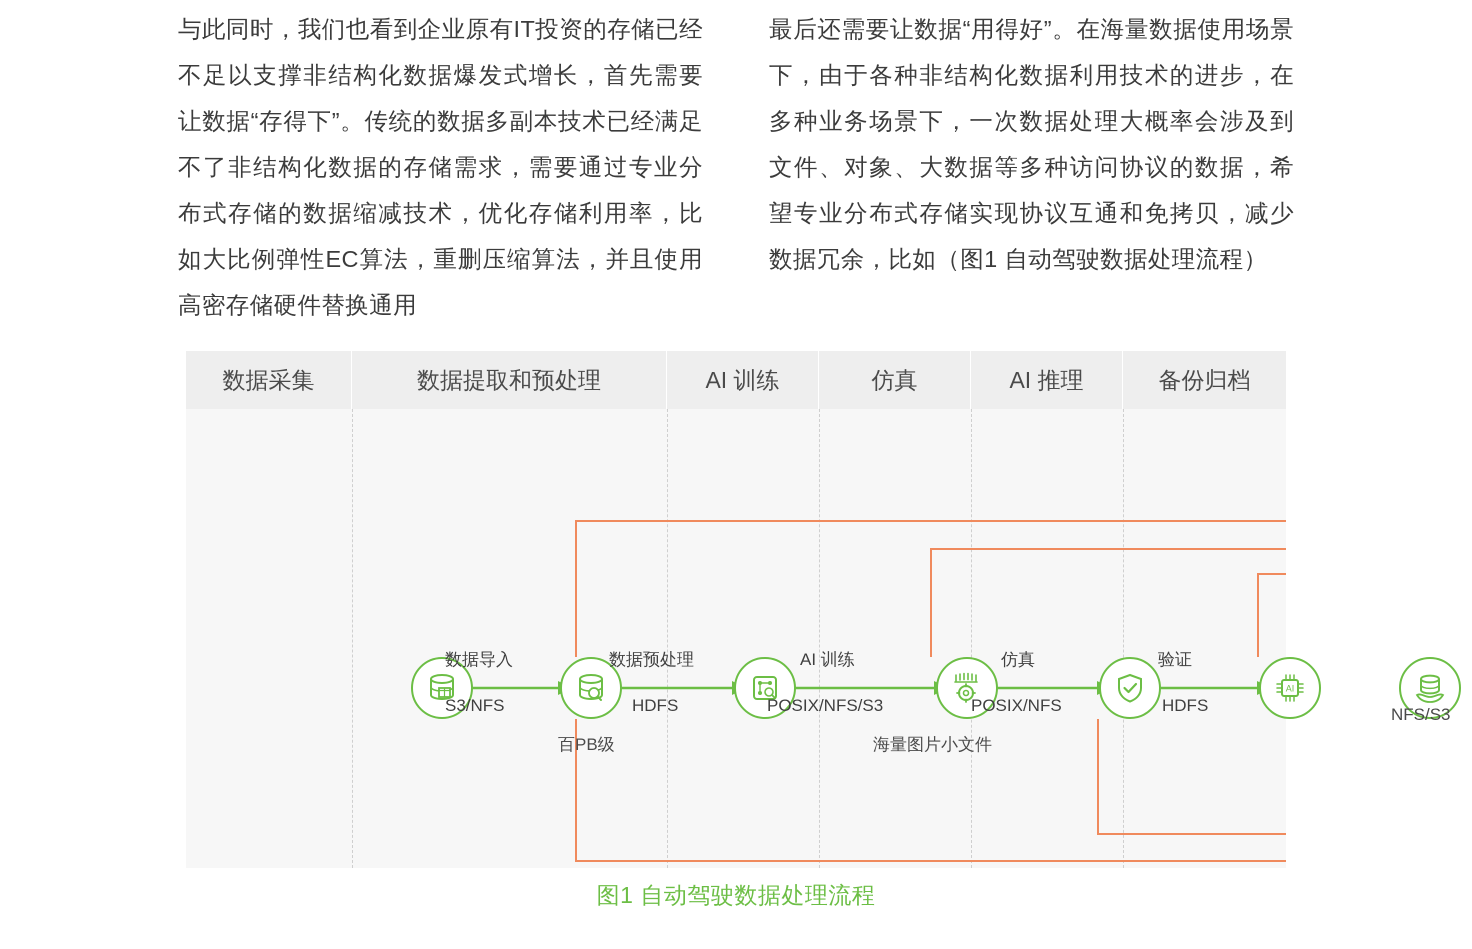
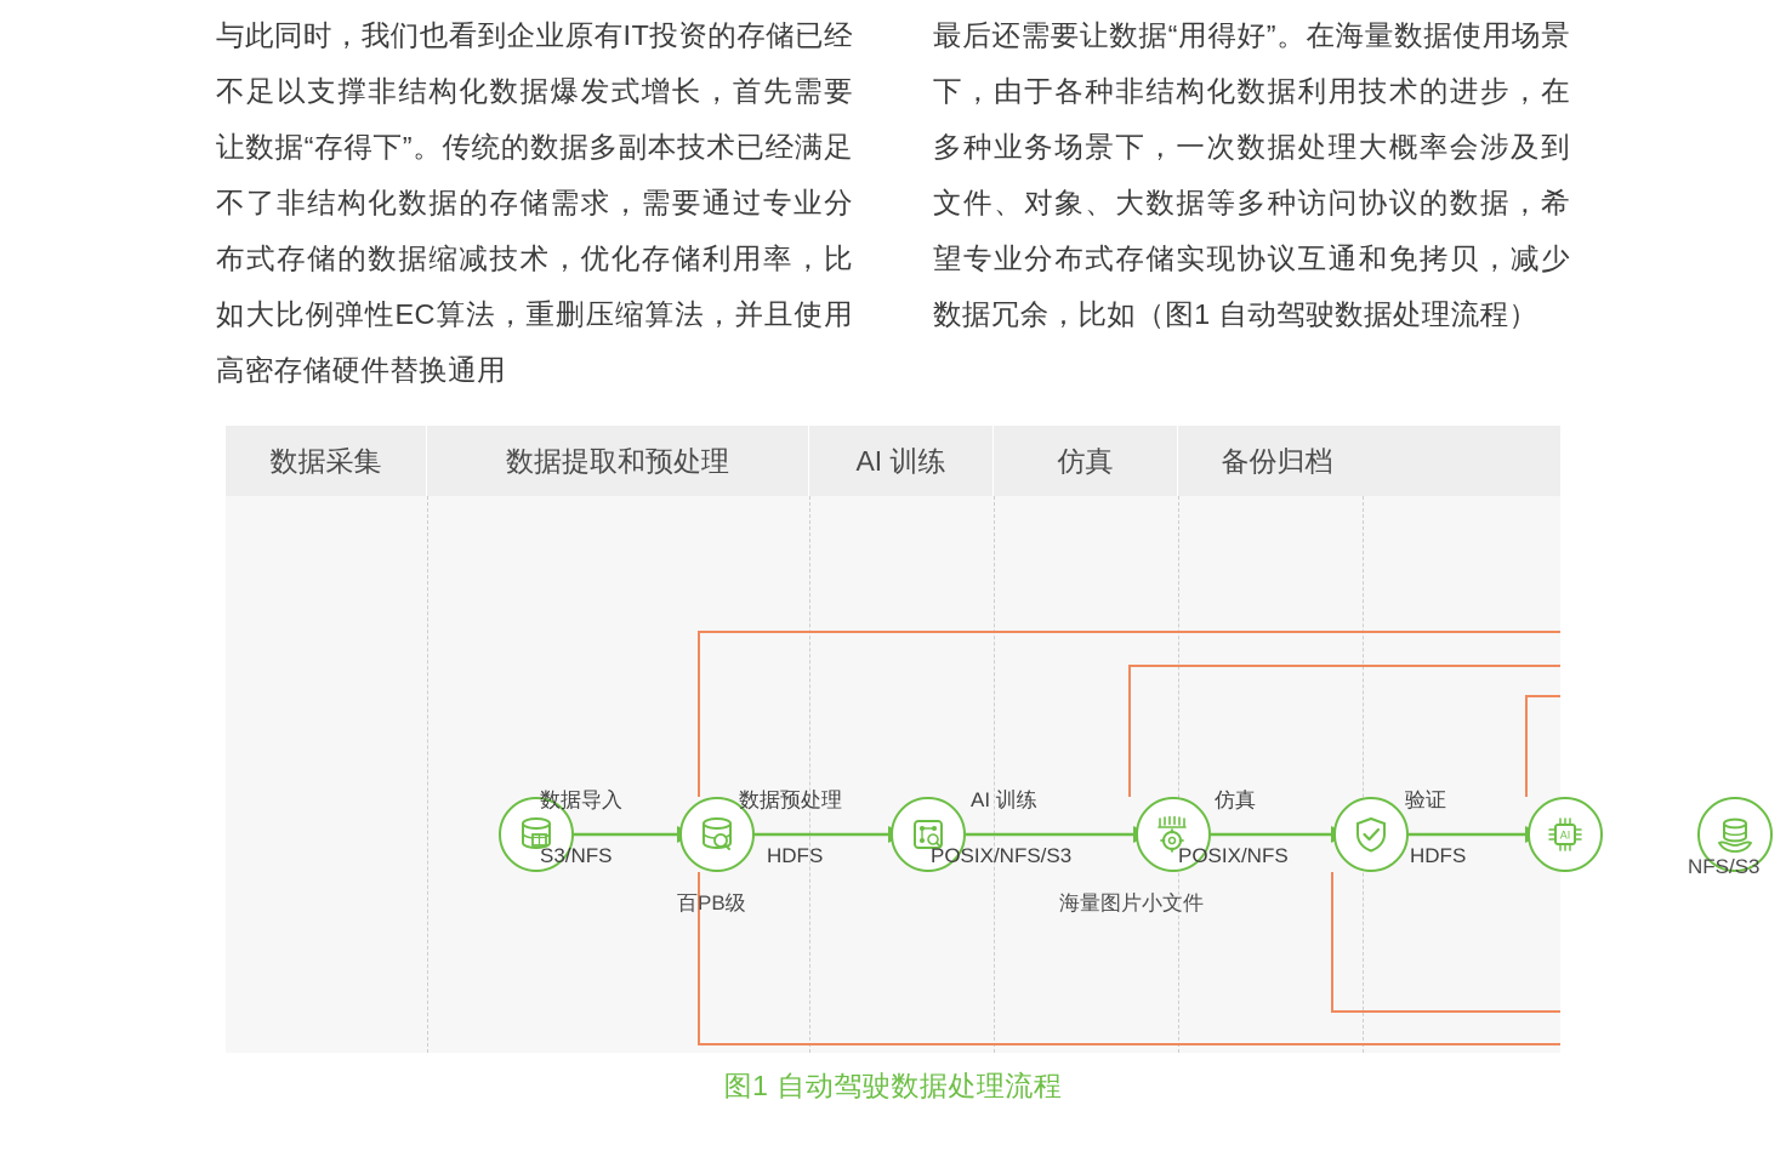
  与此同时，我们也看到企业原有IT投资的存储已经不足以支撑非结构化数据爆发式增长，首先需要让数据“存得下”。传统的数据多副本技术已经满足不了非结构化数据的存储需求，需要通过专业分布式存储的数据缩减技术，优化存储利用率，比如大比例弹性EC算法，重删压缩算法，并且使用高密存储硬件替换通用
  最后还需要让数据“用得好”。在海量数据使用场景下，由于各种非结构化数据利用技术的进步，在多种业务场景下，一次数据处理大概率会涉及到文件、对象、大数据等多种访问协议的数据，希望专业分布式存储实现协议互通和免拷贝，减少数据冗余，比如（图1 自动驾驶数据处理流程）
  数据采集
  数据提取和预处理
  AI 训练
  仿真
- AI 推理
  备份归档
  AI
  数据导入
  S3/NFS
  数据预处理
  HDFS
  AI 训练
  POSIX/NFS/S3
  仿真
  POSIX/NFS
  验证
  HDFS
  百PB级
  海量图片小文件
  NFS/S3
  图1 自动驾驶数据处理流程
